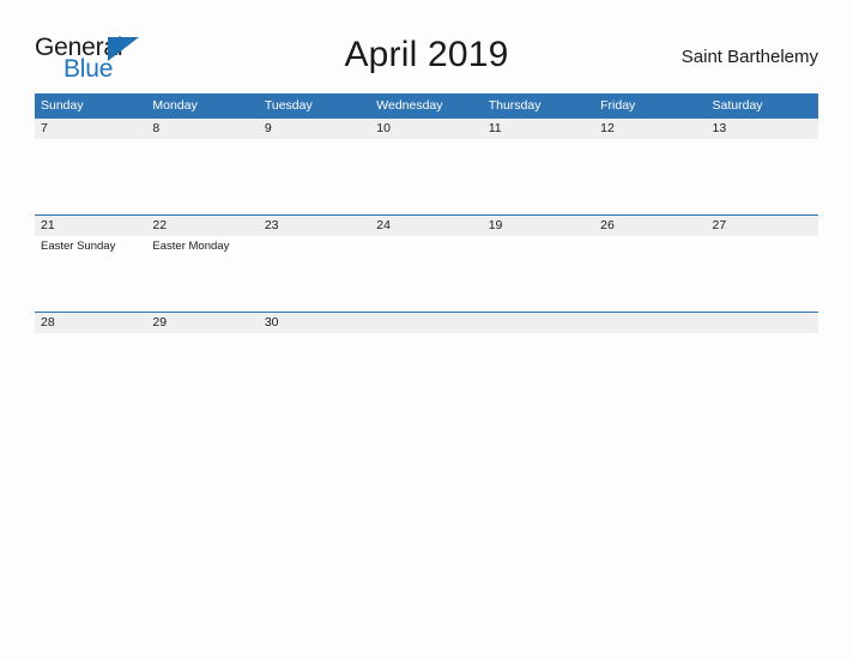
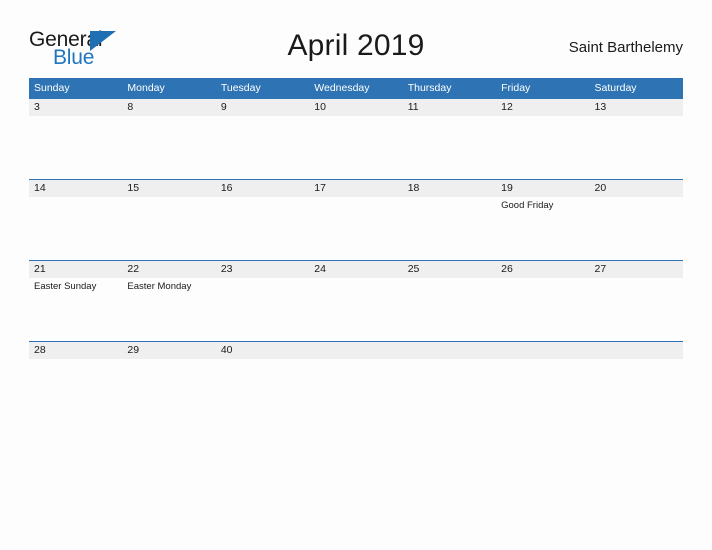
  General
  Blue
  April 2019
  Saint Barthelemy
  Sunday	Monday	Tuesday	Wednesday	Thursday	Friday	Saturday
- 7	8	9	10	11	12	13
+ 3	8	9	10	11	12	13
+ 14	15	16	17	18	19Good Friday	20
- 21Easter Sunday	22Easter Monday	23	24	19	26	27
+ 21Easter Sunday	22Easter Monday	23	24	25	26	27
- 28	29	30
+ 28	29	40
